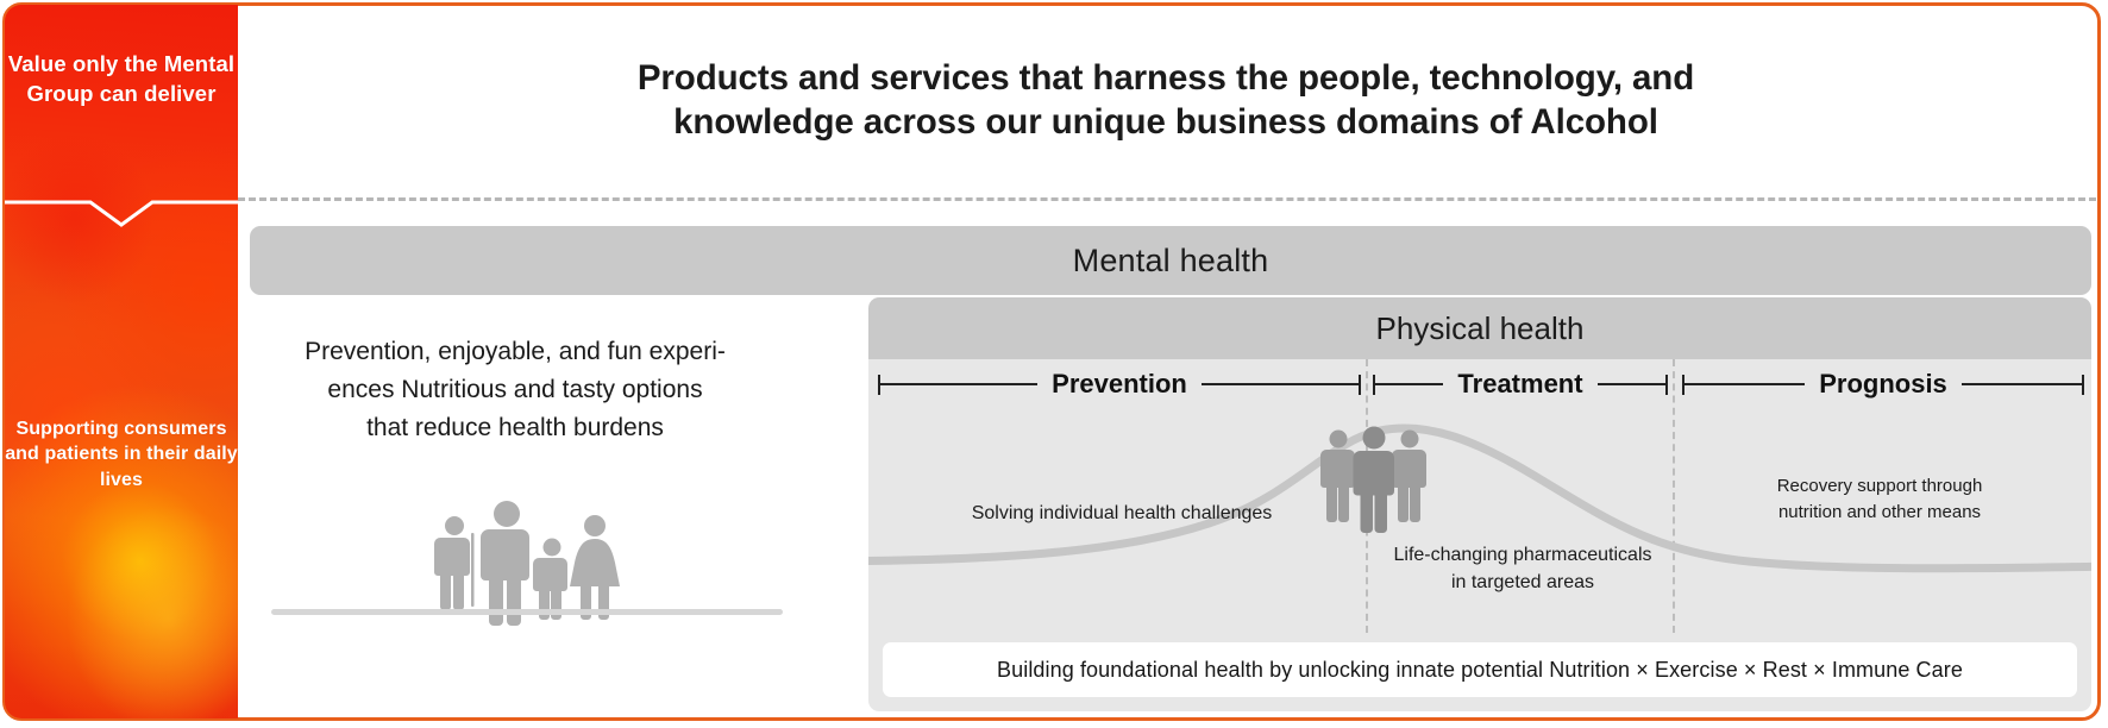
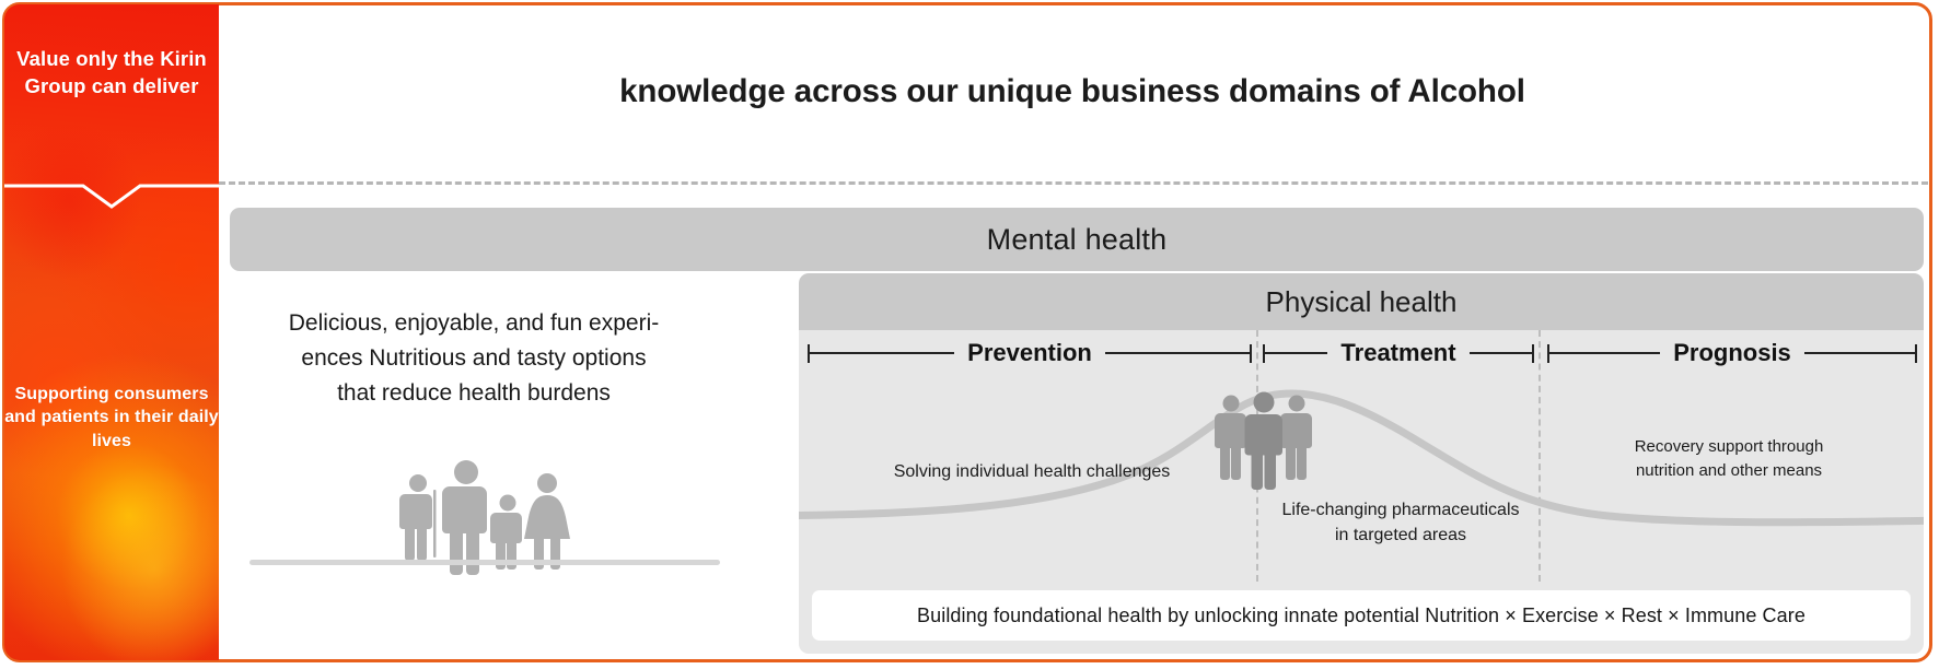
- Value only the Mental Group can deliver
+ Value only the Kirin Group can deliver
  Supporting consumers and patients in their daily lives
- Products and services that harness the people, technology, and
  knowledge across our unique business domains of Alcohol
  Mental health
- Prevention, enjoyable, and fun experi-
+ Delicious, enjoyable, and fun experi-
  ences Nutritious and tasty options
  that reduce health burdens
  Physical health
  Prevention
  Treatment
  Prognosis
  Solving individual health challenges
  Life-changing pharmaceuticals
  in targeted areas
  Recovery support through
  nutrition and other means
  Building foundational health by unlocking innate potential Nutrition × Exercise × Rest × Immune Care
